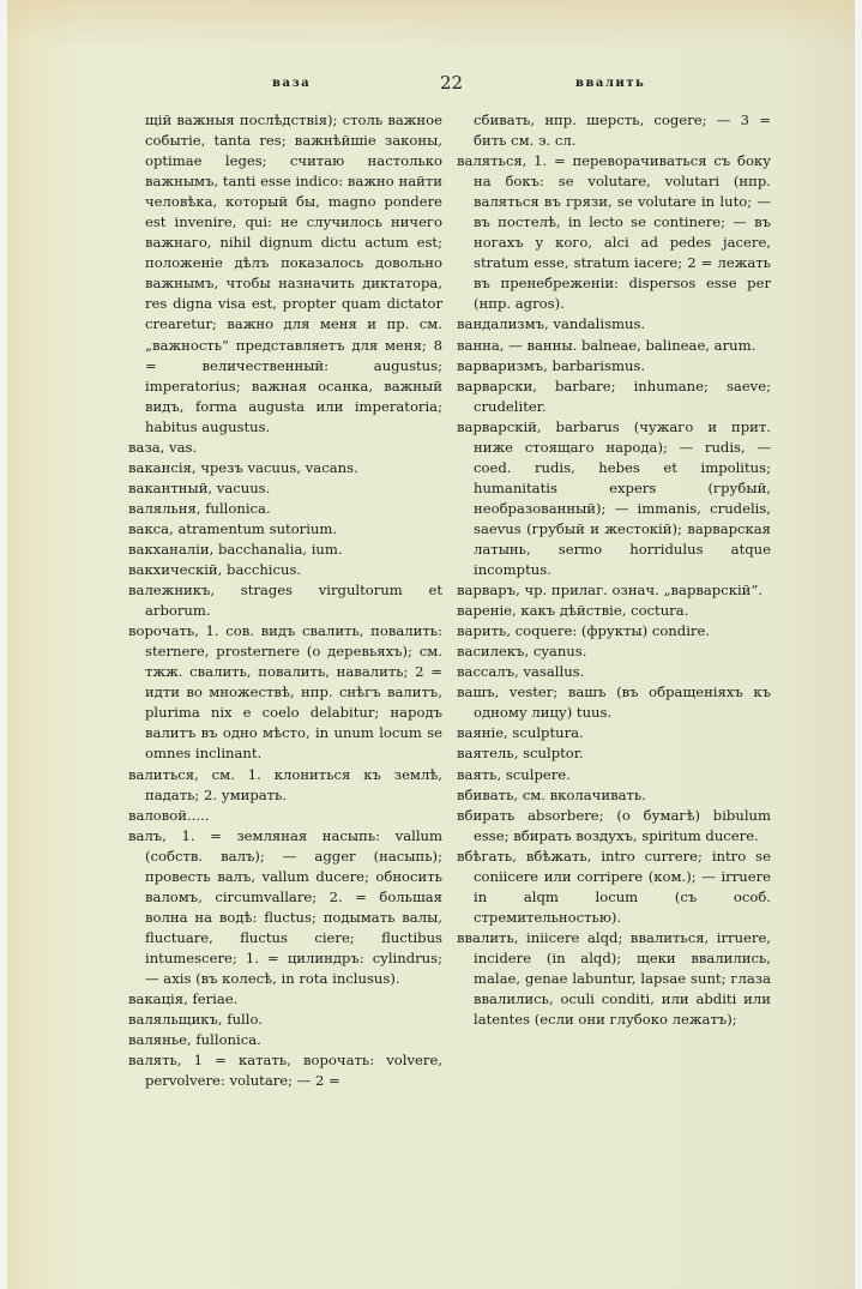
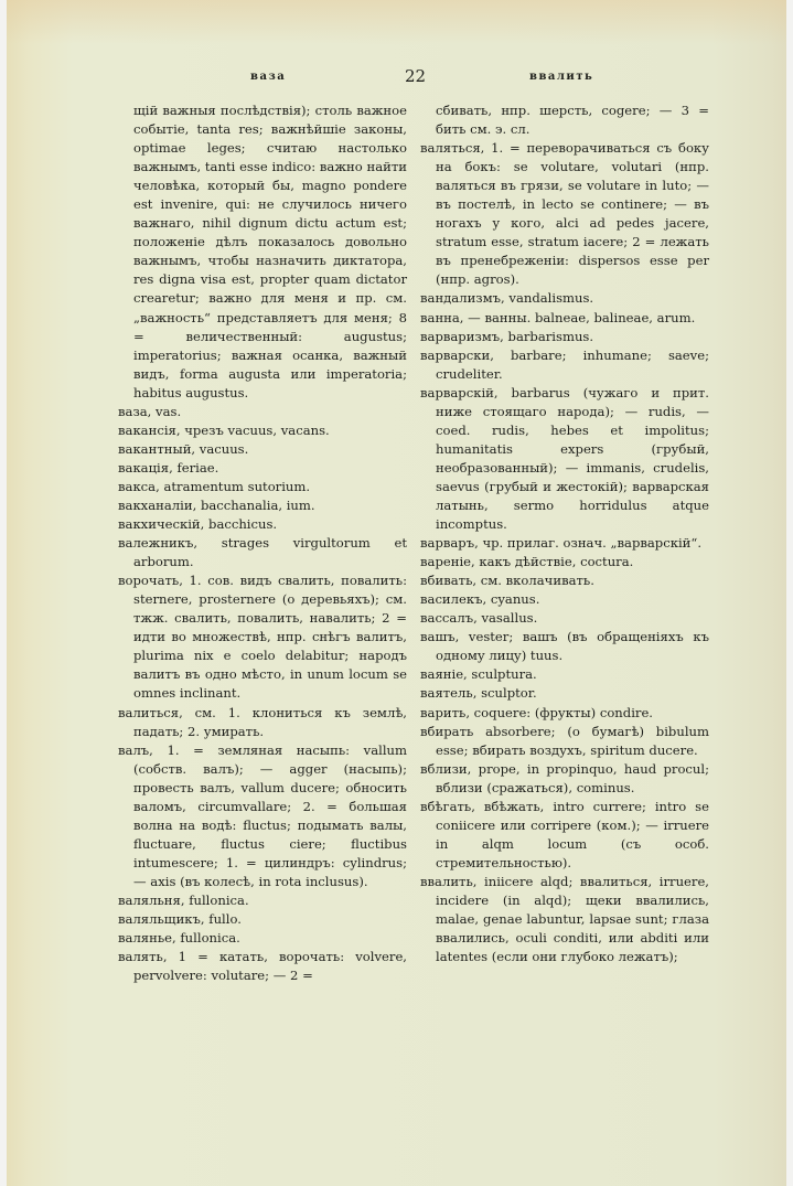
  ваза
  22
  ввалить
  щій важныя послѣдствія); столь важное событіе, tanta res; важнѣйшіе законы, optimae leges; считаю настолько важнымъ, tanti esse indico: важно найти человѣка, который бы, magno pondere est invenire, qui: не случилось ничего важнаго, nihil dignum dictu actum est; положеніе дѣлъ показалось довольно важнымъ, чтобы назначить диктатора, res digna visa est, propter quam dictator crearetur; важно для меня и пр. см. „важность“ представляетъ для меня; 8 = величественный: augustus; imperatorius; важная осанка, важный видъ, forma augusta или imperatoria; habitus augustus.
  ваза, vas.
  вакансія, чрезъ vacuus, vacans.
  вакантный, vacuus.
- валяльня, fullonica.
+ вакація, feriae.
  вакса, atramentum sutorium.
  вакханаліи, bacchanalia, ium.
  вакхическій, bacchicus.
  валежникъ, strages virgultorum et arborum.
  ворочать, 1. сов. видъ свалить, повалить: sternere, prosternere (о деревьяхъ); см. тжж. свалить, повалить, навалить; 2 = идти во множествѣ, нпр. снѣгъ валитъ, plurima nix e coelo delabitur; народъ валитъ въ одно мѣсто, in unum locum se omnes inclinant.
  валиться, см. 1. клониться къ землѣ, падать; 2. умирать.
- валовой.....
  валъ, 1. = земляная насыпь: vallum (собств. валъ); — agger (насыпь); провесть валъ, vallum ducere; обносить валомъ, circumvallare; 2. = большая волна на водѣ: fluctus; подымать валы, fluctuare, fluctus ciere; fluctibus intumescere; 1. = цилиндръ: cylindrus; — axis (въ колесѣ, in rota inclusus).
- вакація, feriae.
+ валяльня, fullonica.
  валяльщикъ, fullo.
  валянье, fullonica.
  валять, 1 = катать, ворочать: volvere, pervolvere: volutare; — 2 =
  сбивать, нпр. шерсть, cogere; — 3 = бить см. э. сл.
  валяться, 1. = переворачиваться съ боку на бокъ: se volutare, volutari (нпр. валяться въ грязи, se volutare in luto; — въ постелѣ, in lecto se continere; — въ ногахъ у кого, alci ad pedes jacere, stratum esse, stratum iacere; 2 = лежать въ пренебреженіи: dispersos esse per (нпр. agros).
  вандализмъ, vandalismus.
  ванна, — ванны. balneae, balineae, arum.
  варваризмъ, barbarismus.
  варварски, barbare; inhumane; saeve; crudeliter.
  варварскій, barbarus (чужаго и прит. ниже стоящаго народа); — rudis, — coed. rudis, hebes et impolitus; humanitatis expers (грубый, необразованный); — immanis, crudelis, saevus (грубый и жестокій); варварская латынь, sermo horridulus atque incomptus.
  варваръ, чр. прилаг. означ. „варварскій“.
  вареніе, какъ дѣйствіе, coctura.
- варить, coquere: (фрукты) condire.
+ вбивать, см. вколачивать.
  василекъ, cyanus.
  вассалъ, vasallus.
  вашъ, vester; вашъ (въ обращеніяхъ къ одному лицу) tuus.
  ваяніе, sculptura.
  ваятель, sculptor.
- ваять, sculpere.
- вбивать, см. вколачивать.
+ варить, coquere: (фрукты) condire.
  вбирать absorbere; (о бумагѣ) bibulum esse; вбирать воздухъ, spiritum ducere.
+ вблизи, prope, in propinquo, haud procul; вблизи (сражаться), cominus.
  вбѣгать, вбѣжать, intro currere; intro se coniicere или corripere (ком.); — irruere in alqm locum (съ особ. стремительностью).
  ввалить, iniicere alqd; ввалиться, irruere, incidere (in alqd); щеки ввалились, malae, genae labuntur, lapsae sunt; глаза ввалились, oculi conditi, или abditi или latentes (если они глубоко лежатъ);
